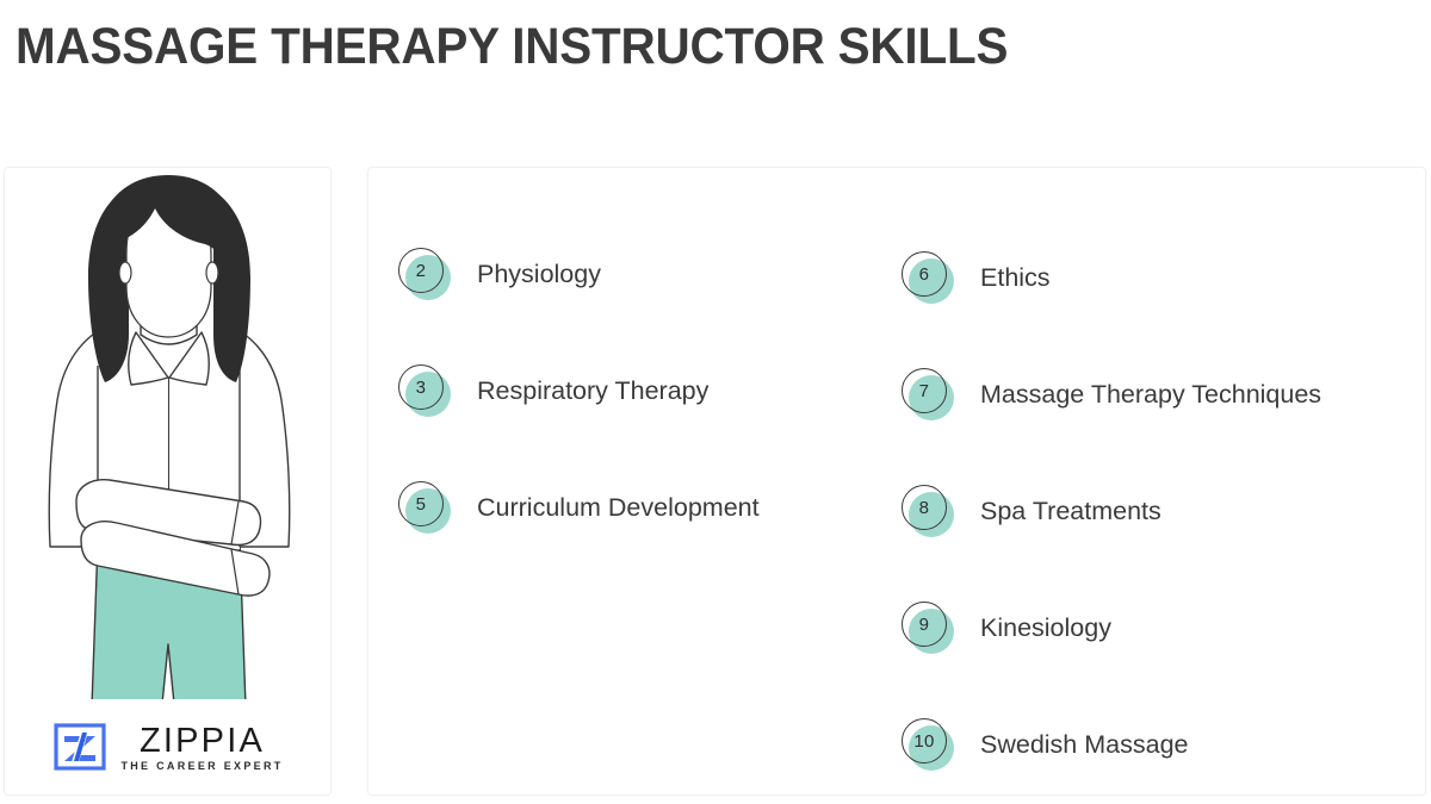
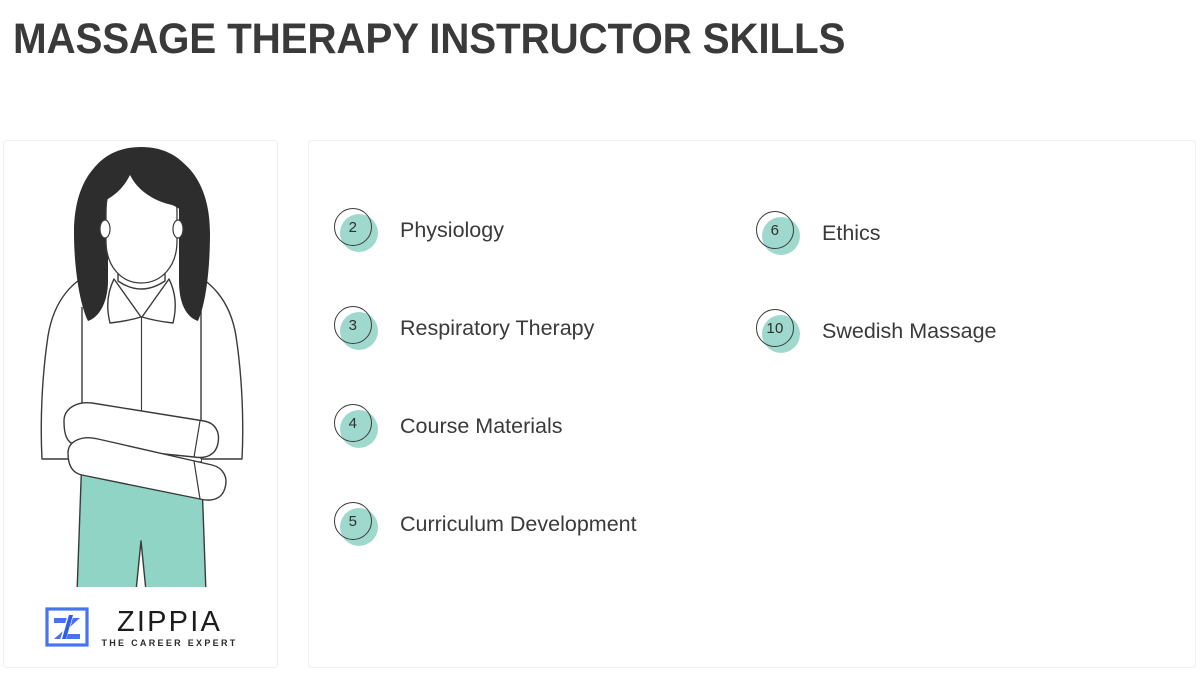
  MASSAGE THERAPY INSTRUCTOR SKILLS
  ZIPPIA
  THE CAREER EXPERT
  2
  Physiology
  3
  Respiratory Therapy
+ 4
+ Course Materials
  5
  Curriculum Development
  6
  Ethics
- 7
- Massage Therapy Techniques
- 8
- Spa Treatments
- 9
- Kinesiology
  10
  Swedish Massage
